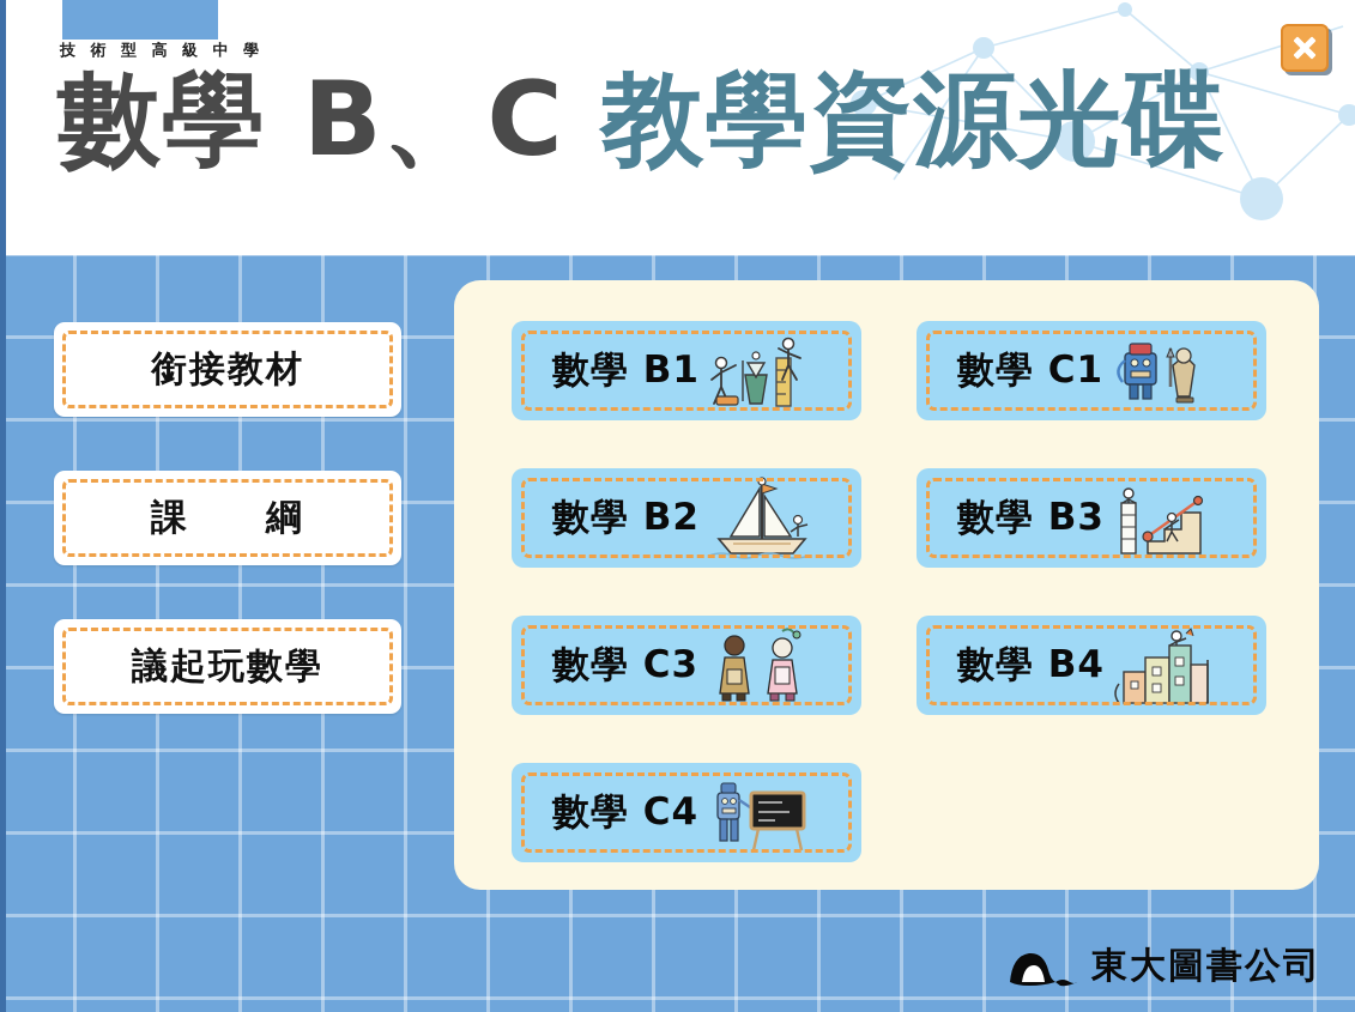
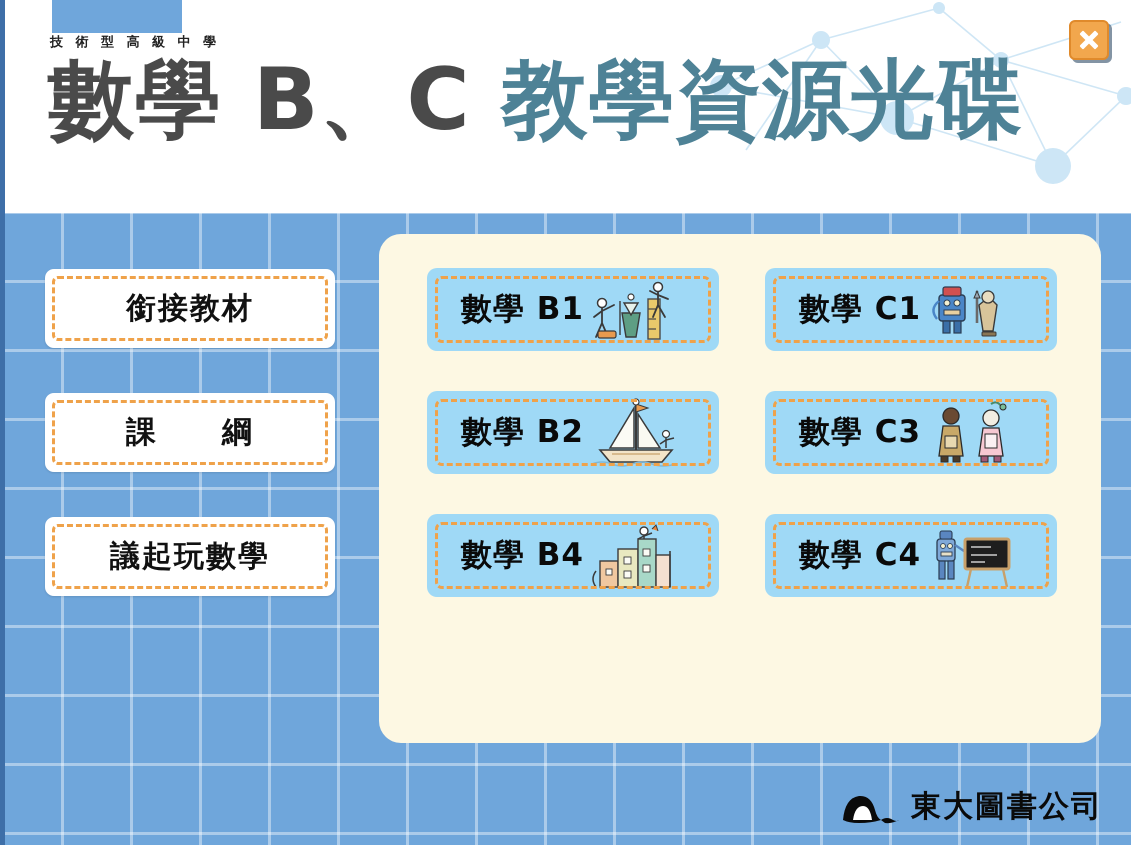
  技 術 型 高 級 中 學
  數學 B、C 教學資源光碟
  銜接教材
  課 綱
  議起玩數學
  數學 B1
  數學 C1
  數學 B2
- 數學 B3
  數學 C3
  數學 B4
  數學 C4
  東大圖書公司
